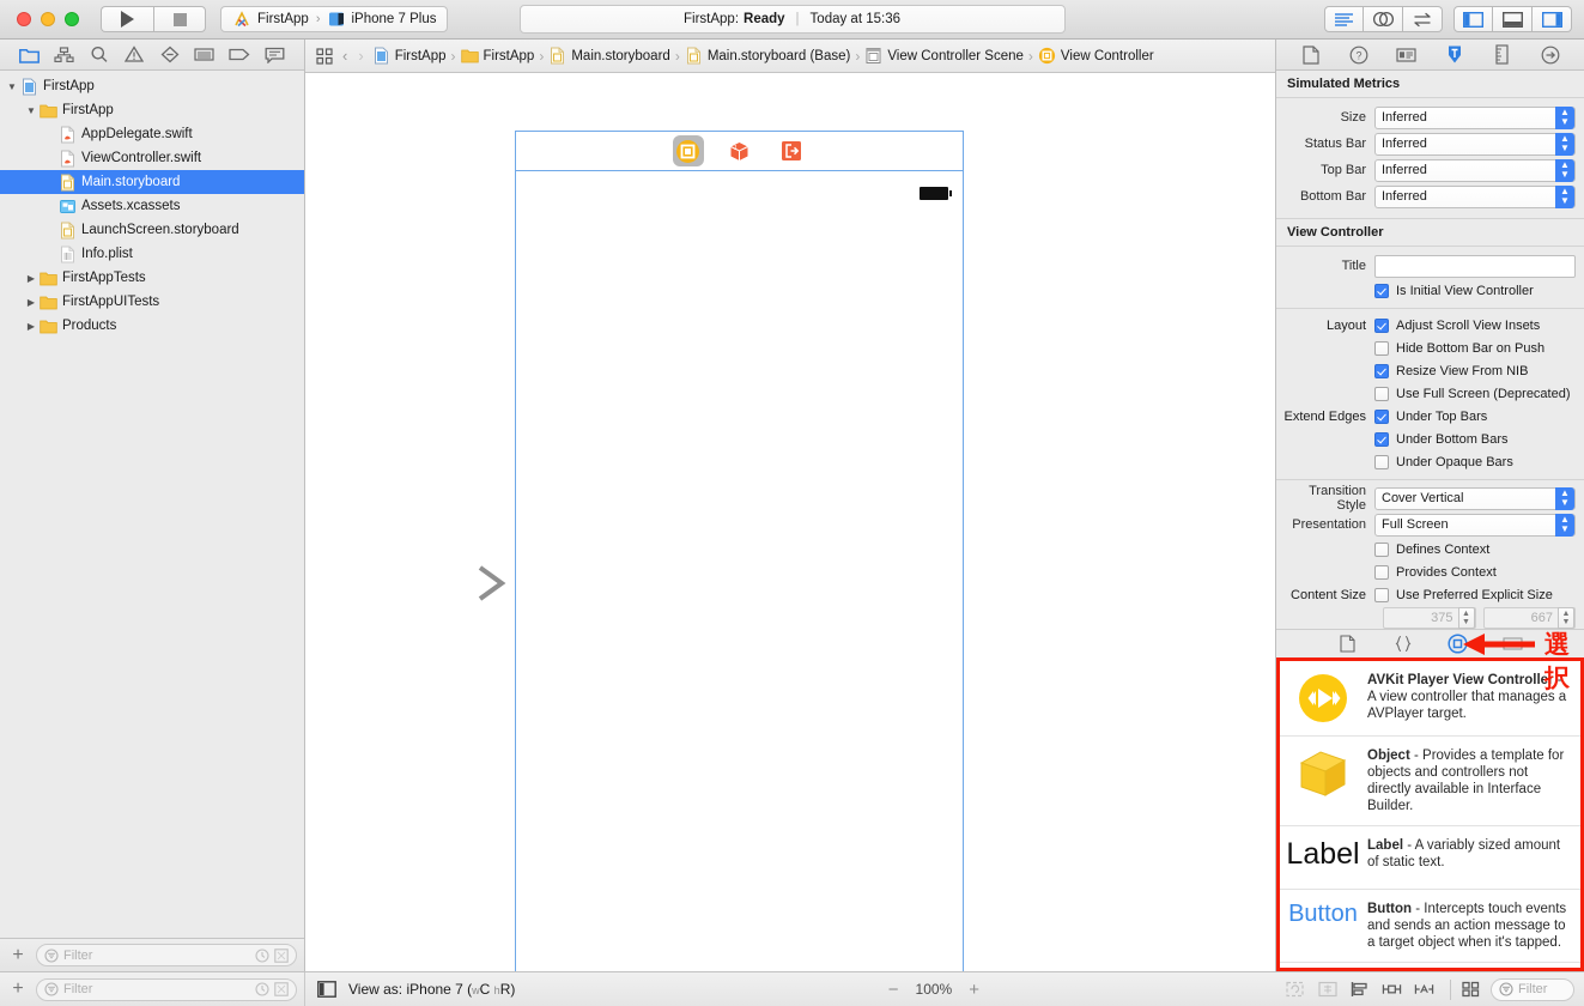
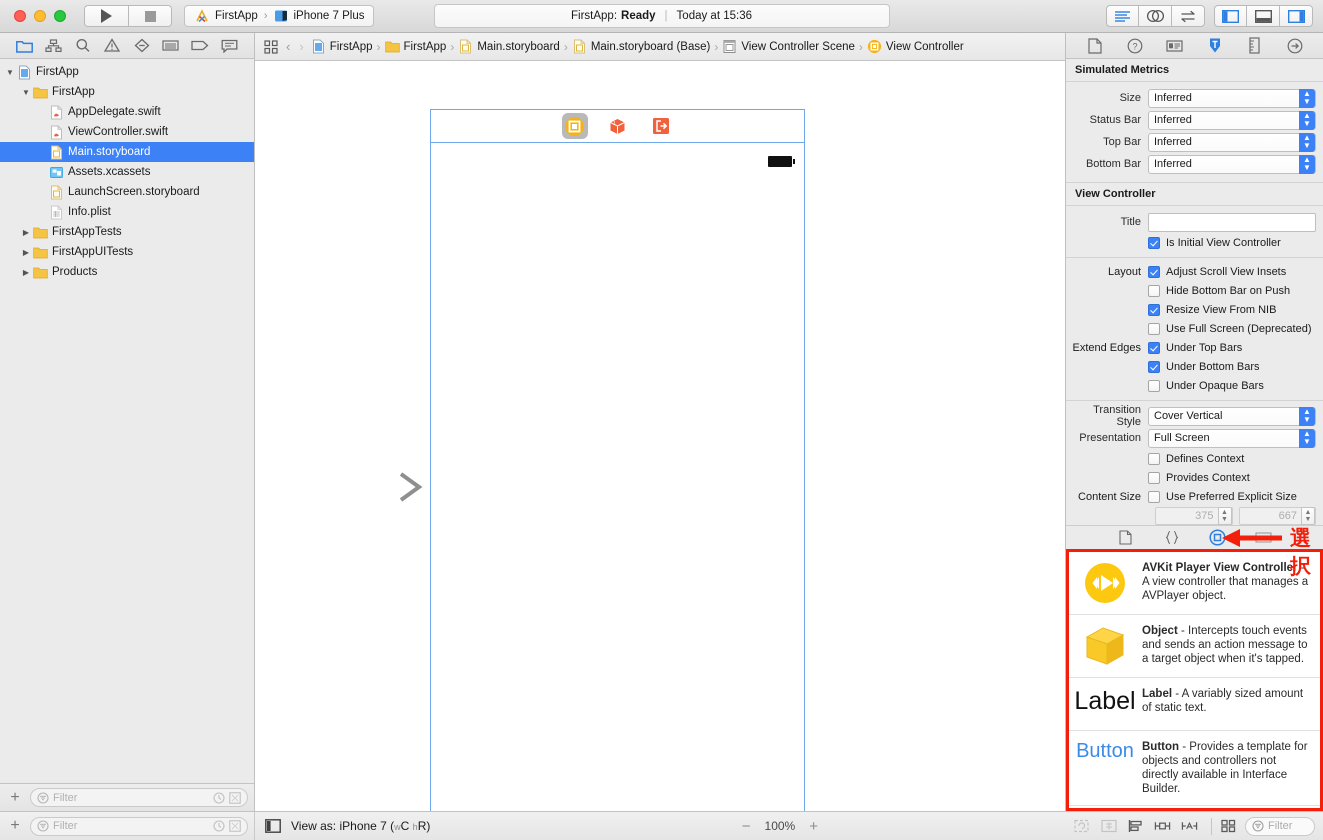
  FirstApp
  ›
  iPhone 7 Plus
  FirstApp:
  Ready
  |
  Today at 15:36
  ▼
  FirstApp
  ▼
  FirstApp
  AppDelegate.swift
  ViewController.swift
  Main.storyboard
  Assets.xcassets
  LaunchScreen.storyboard
  Info.plist
  ▶
  FirstAppTests
  ▶
  FirstAppUITests
  ▶
  Products
  +
  Filter
  ‹
  ›
  FirstApp
  ›
  FirstApp
  ›
  Main.storyboard
  ›
  Main.storyboard (Base)
  ›
  View Controller Scene
  ›
  View Controller
  ?
  Simulated Metrics
  Size
  Inferred
  ▲
  ▼
  Status Bar
  Inferred
  ▲
  ▼
  Top Bar
  Inferred
  ▲
  ▼
  Bottom Bar
  Inferred
  ▲
  ▼
  View Controller
  Title
  Is Initial View Controller
  Layout
  Adjust Scroll View Insets
  Hide Bottom Bar on Push
  Resize View From NIB
  Use Full Screen (Deprecated)
  Extend Edges
  Under Top Bars
  Under Bottom Bars
  Under Opaque Bars
  Transition Style
  Cover Vertical
  ▲
  ▼
  Presentation
  Full Screen
  ▲
  ▼
  Defines Context
  Provides Context
  Content Size
  Use Preferred Explicit Size
  375
  667
  選択
- AVKit Player View Controller - A view controller that manages a AVPlayer target.
+ AVKit Player View Controller - A view controller that manages a AVPlayer object.
- Object - Provides a template for objects and controllers not directly available in Interface Builder.
+ Object - Intercepts touch events and sends an action message to a target object when it's tapped.
  Label
  Label - A variably sized amount of static text.
  Button
- Button - Intercepts touch events and sends an action message to a target object when it's tapped.
+ Button - Provides a template for objects and controllers not directly available in Interface Builder.
  +
  Filter
  View as: iPhone 7 (wC hR)
  −
  100%
  +
  Filter
